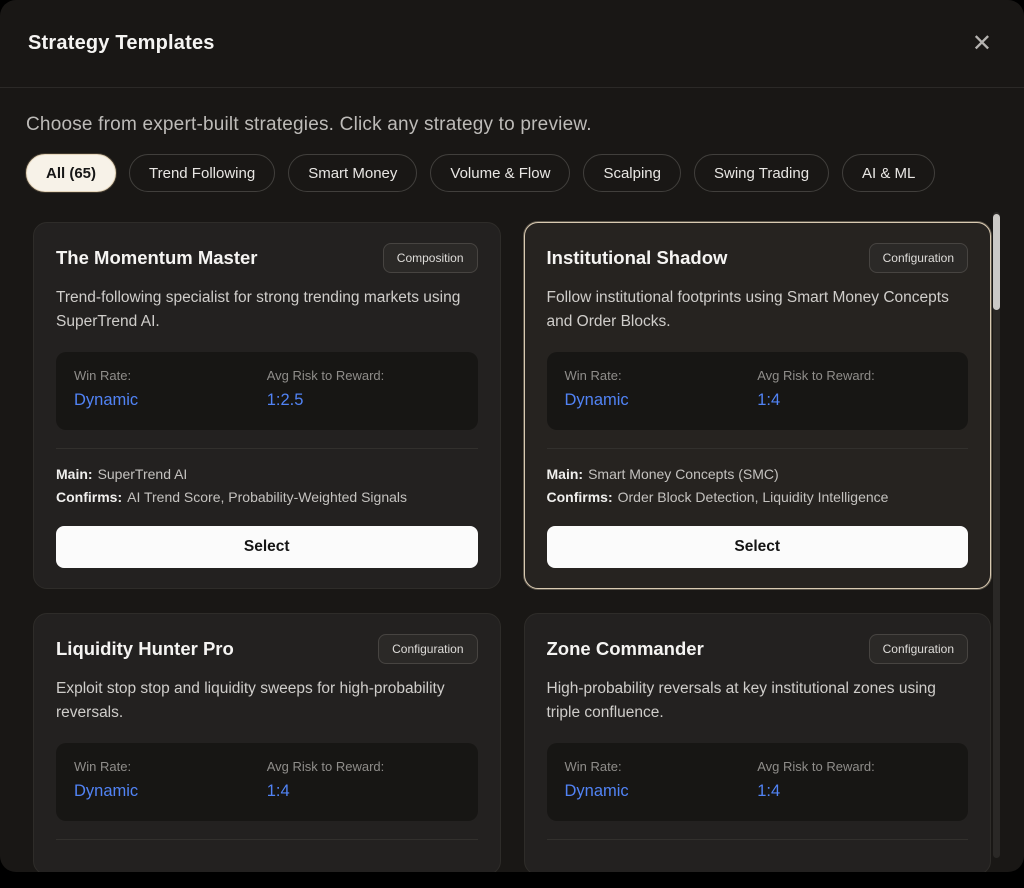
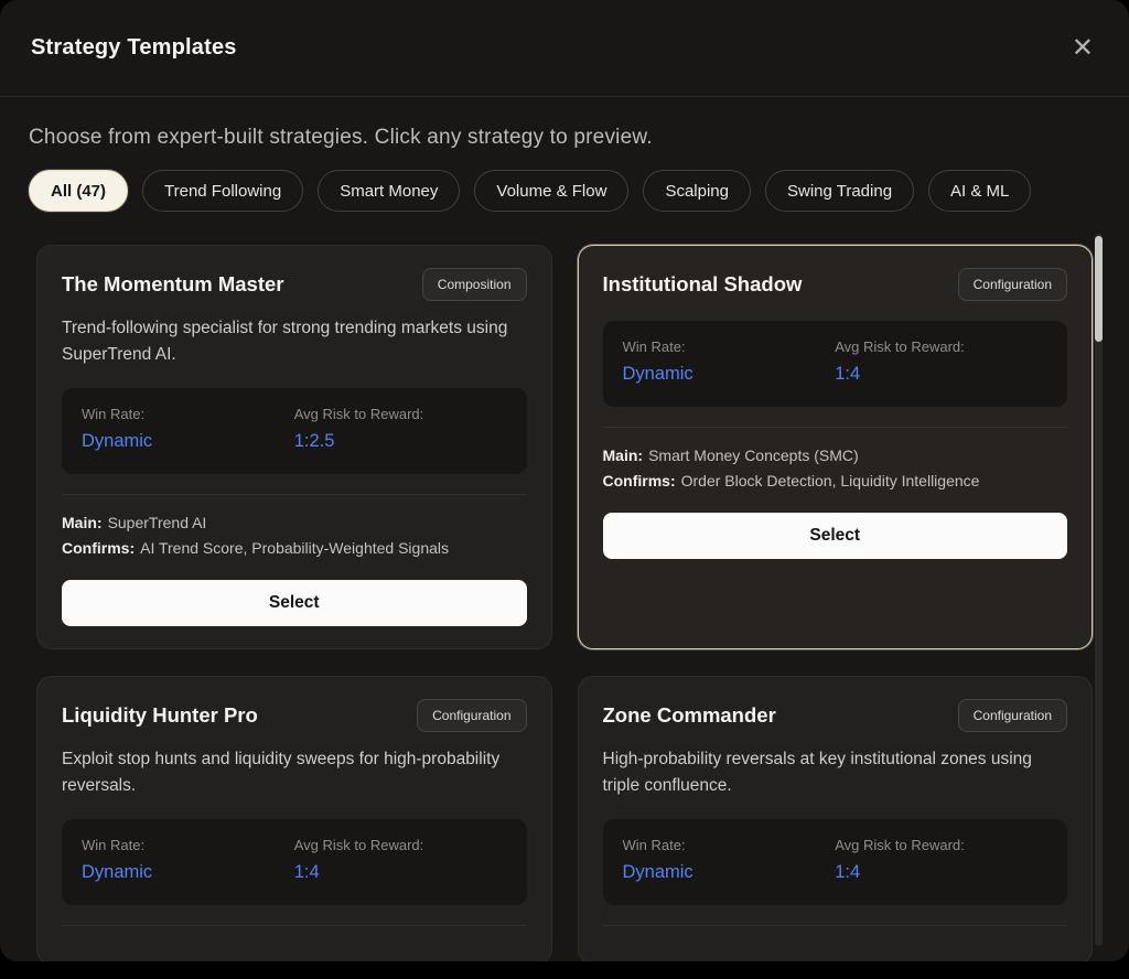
  Strategy Templates
  ✕
  Choose from expert-built strategies. Click any strategy to preview.
- All (65)
+ All (47)
  Trend Following
  Smart Money
  Volume & Flow
  Scalping
  Swing Trading
  AI & ML
  The Momentum Master
  Composition
  Trend-following specialist for strong trending markets using SuperTrend AI.
  Win Rate:
  Dynamic
  Avg Risk to Reward:
  1:2.5
  Main: SuperTrend AI
  Confirms: AI Trend Score, Probability-Weighted Signals
  Select
  Institutional Shadow
  Configuration
- Follow institutional footprints using Smart Money Concepts and Order Blocks.
  Win Rate:
  Dynamic
  Avg Risk to Reward:
  1:4
  Main: Smart Money Concepts (SMC)
  Confirms: Order Block Detection, Liquidity Intelligence
  Select
  Liquidity Hunter Pro
  Configuration
- Exploit stop stop and liquidity sweeps for high-probability reversals.
+ Exploit stop hunts and liquidity sweeps for high-probability reversals.
  Win Rate:
  Dynamic
  Avg Risk to Reward:
  1:4
  Zone Commander
  Configuration
  High-probability reversals at key institutional zones using triple confluence.
  Win Rate:
  Dynamic
  Avg Risk to Reward:
  1:4
